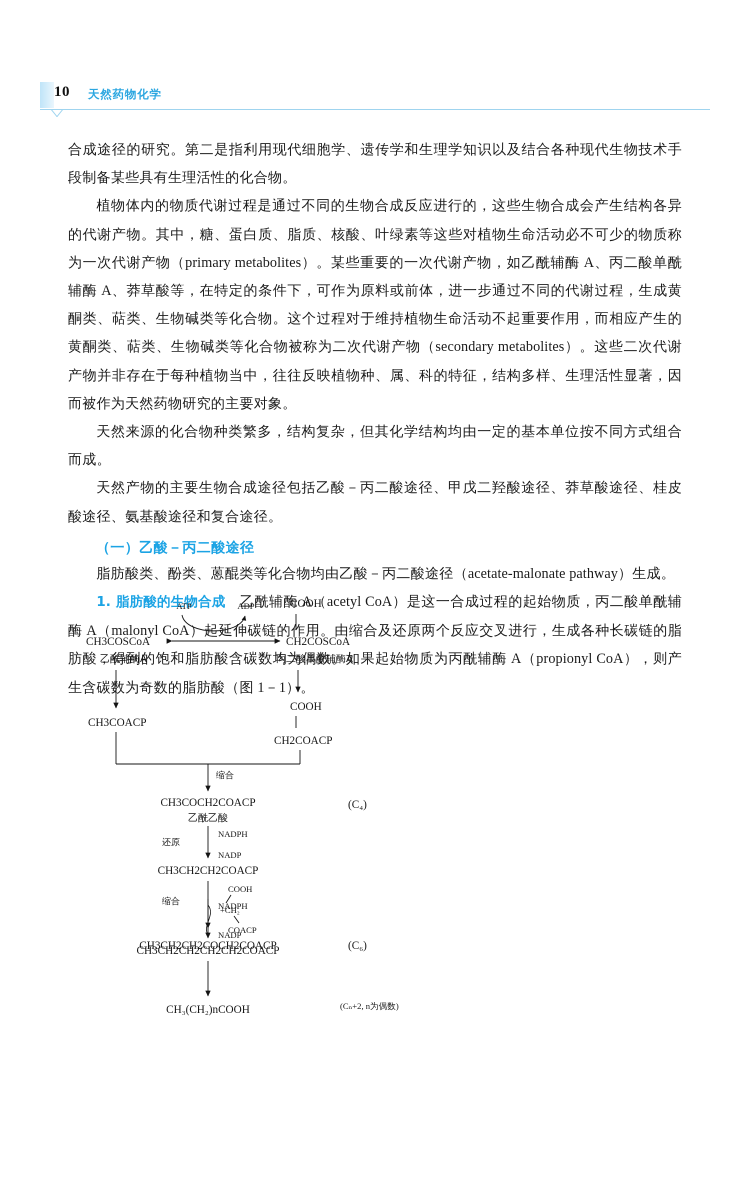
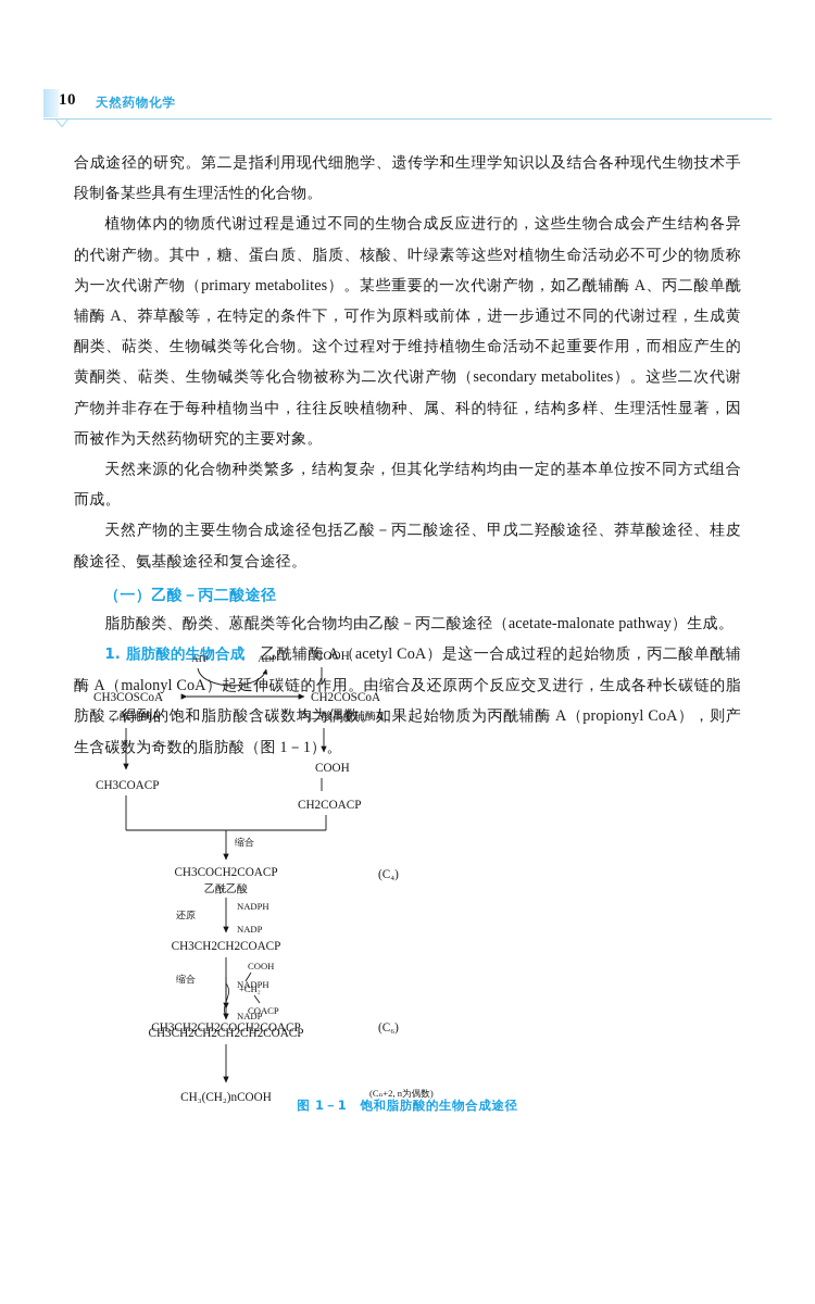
  10
  天然药物化学
  合成途径的研究。第二是指利用现代细胞学、遗传学和生理学知识以及结合各种现代生物技术手段制备某些具有生理活性的化合物。
  植物体内的物质代谢过程是通过不同的生物合成反应进行的，这些生物合成会产生结构各异的代谢产物。其中，糖、蛋白质、脂质、核酸、叶绿素等这些对植物生命活动必不可少的物质称为一次代谢产物（primary metabolites）。某些重要的一次代谢产物，如乙酰辅酶 A、丙二酸单酰辅酶 A、莽草酸等，在特定的条件下，可作为原料或前体，进一步通过不同的代谢过程，生成黄酮类、萜类、生物碱类等化合物。这个过程对于维持植物生命活动不起重要作用，而相应产生的黄酮类、萜类、生物碱类等化合物被称为二次代谢产物（secondary metabolites）。这些二次代谢产物并非存在于每种植物当中，往往反映植物种、属、科的特征，结构多样、生理活性显著，因而被作为天然药物研究的主要对象。
  天然来源的化合物种类繁多，结构复杂，但其化学结构均由一定的基本单位按不同方式组合而成。
  天然产物的主要生物合成途径包括乙酸－丙二酸途径、甲戊二羟酸途径、莽草酸途径、桂皮酸途径、氨基酸途径和复合途径。
  （一）乙酸－丙二酸途径
  脂肪酸类、酚类、蒽醌类等化合物均由乙酸－丙二酸途径（acetate-malonate pathway）生成。
  1. 脂肪酸的生物合成 乙酰辅酶 A（acetyl CoA）是这一合成过程的起始物质，丙二酸单酰辅酶 A（malonyl CoA）延伸碳链的作用。由缩合及还原两个反应交叉进行，生成各种长碳链的脂肪酸，得到的饱和脂肪酸含碳数均为偶数。如果起始物质为丙酰辅酶 A（propionyl CoA），则产生含碳数为奇数的脂肪酸（图 1－1）。
  ATP
  ADP
  COOH
  CH3COSCoA
  乙酰辅酶A
  CH2COSCoA
  丙二酸单酰辅酶A
  COOH
  CH3COACP
  CH2COACP
  缩合
  CH3COCH2COACP
  乙酰乙酸
  (C₄)
  还原
  NADPH
  NADP
  CH3CH2CH2COACP
  缩合
  COOH
  +CH₂
  COACP
  CH3CH2CH2COCH2COACP
  (C₆)
  NADPH
  NADP
  CH3CH2CH2CH2CH2COACP
  CH₃(CH₂)nCOOH
  (Cₙ+2, n为偶数)
+ 图 1－1 饱和脂肪酸的生物合成途径
